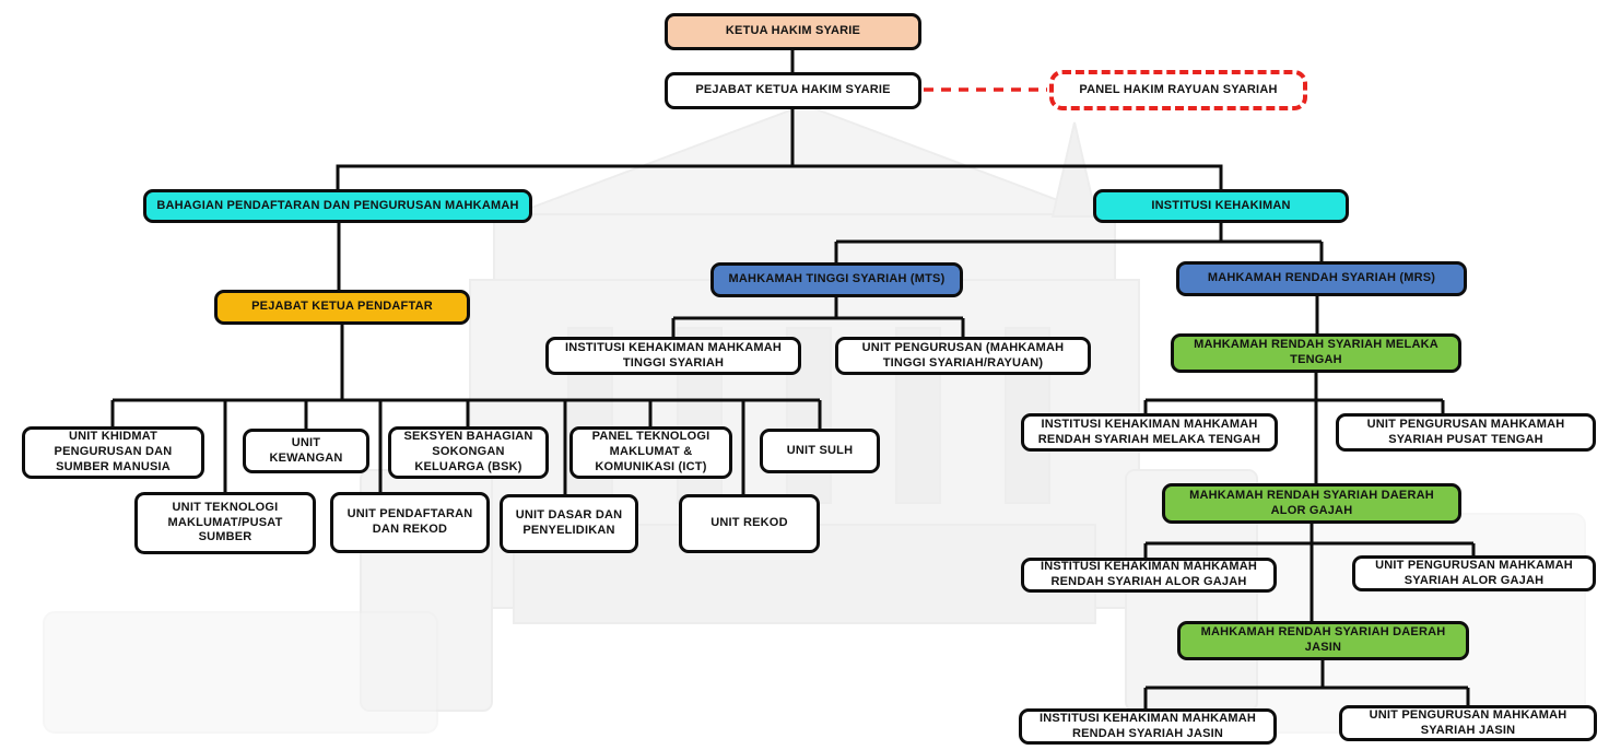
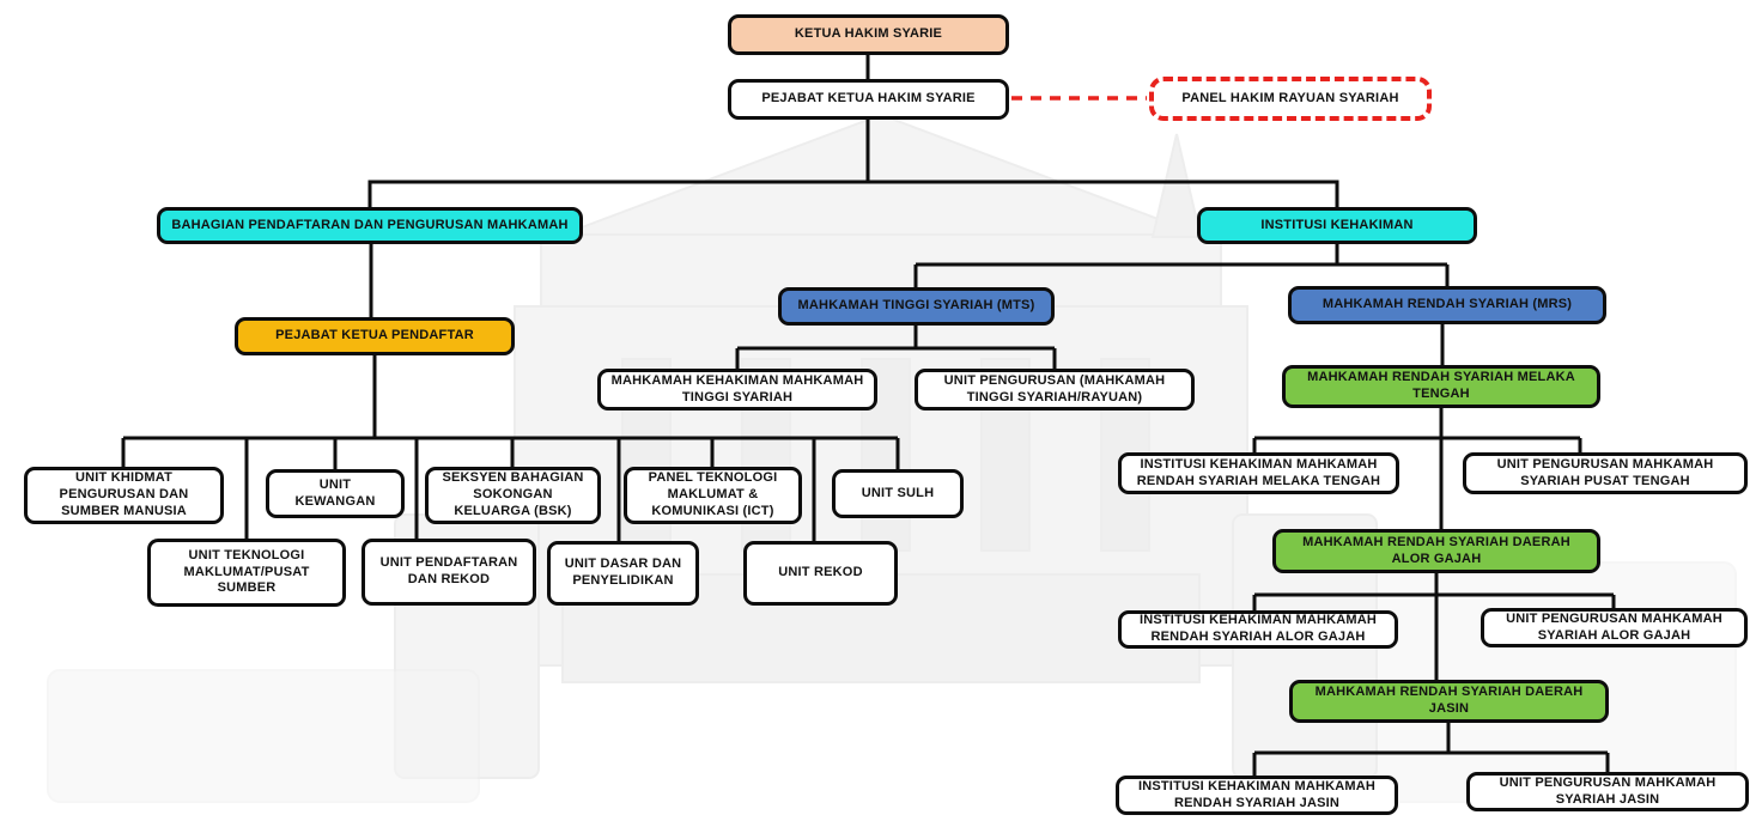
  KETUA HAKIM SYARIE
  PEJABAT KETUA HAKIM SYARIE
  PANEL HAKIM RAYUAN SYARIAH
  BAHAGIAN PENDAFTARAN DAN PENGURUSAN MAHKAMAH
  INSTITUSI KEHAKIMAN
  PEJABAT KETUA PENDAFTAR
  UNIT KHIDMAT PENGURUSAN DAN SUMBER MANUSIA
  UNIT KEWANGAN
  SEKSYEN BAHAGIAN SOKONGAN KELUARGA (BSK)
  PANEL TEKNOLOGI MAKLUMAT & KOMUNIKASI (ICT)
  UNIT SULH
  UNIT TEKNOLOGI MAKLUMAT/PUSAT SUMBER
  UNIT PENDAFTARAN DAN REKOD
  UNIT DASAR DAN PENYELIDIKAN
  UNIT REKOD
  MAHKAMAH TINGGI SYARIAH (MTS)
  MAHKAMAH RENDAH SYARIAH (MRS)
- INSTITUSI KEHAKIMAN MAHKAMAH TINGGI SYARIAH
+ MAHKAMAH KEHAKIMAN MAHKAMAH TINGGI SYARIAH
  UNIT PENGURUSAN (MAHKAMAH TINGGI SYARIAH/RAYUAN)
  MAHKAMAH RENDAH SYARIAH MELAKA TENGAH
  INSTITUSI KEHAKIMAN MAHKAMAH RENDAH SYARIAH MELAKA TENGAH
  UNIT PENGURUSAN MAHKAMAH SYARIAH PUSAT TENGAH
  MAHKAMAH RENDAH SYARIAH DAERAH ALOR GAJAH
  INSTITUSI KEHAKIMAN MAHKAMAH RENDAH SYARIAH ALOR GAJAH
  UNIT PENGURUSAN MAHKAMAH SYARIAH ALOR GAJAH
  MAHKAMAH RENDAH SYARIAH DAERAH JASIN
  INSTITUSI KEHAKIMAN MAHKAMAH RENDAH SYARIAH JASIN
  UNIT PENGURUSAN MAHKAMAH SYARIAH JASIN
